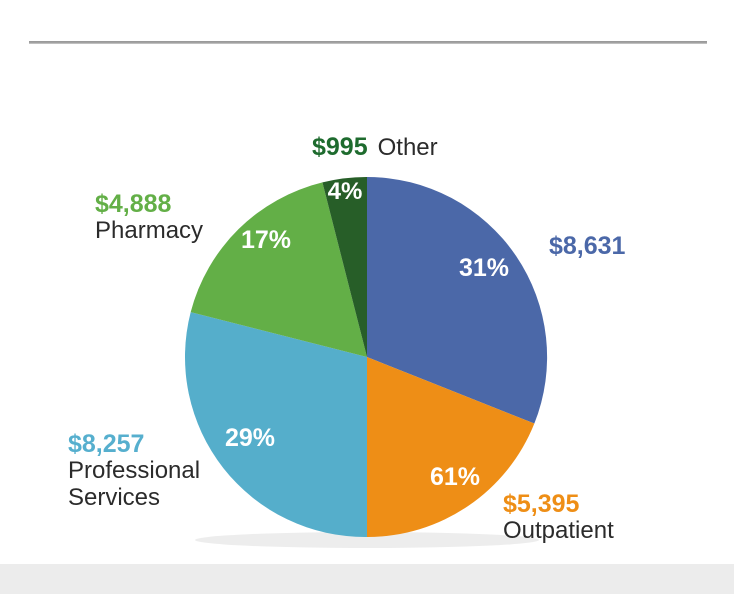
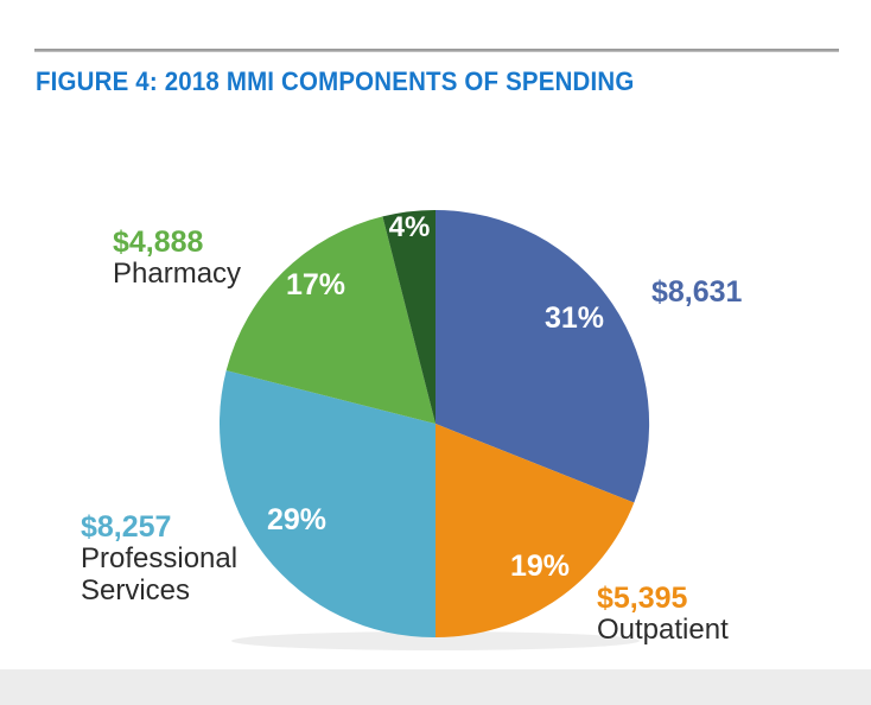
+ FIGURE 4: 2018 MMI COMPONENTS OF SPENDING
  31%
- 61%
+ 19%
  29%
  17%
  4%
- $995 Other
  $4,888
  Pharmacy
  $8,631
  $8,257
  Professional
  Services
  $5,395
  Outpatient
